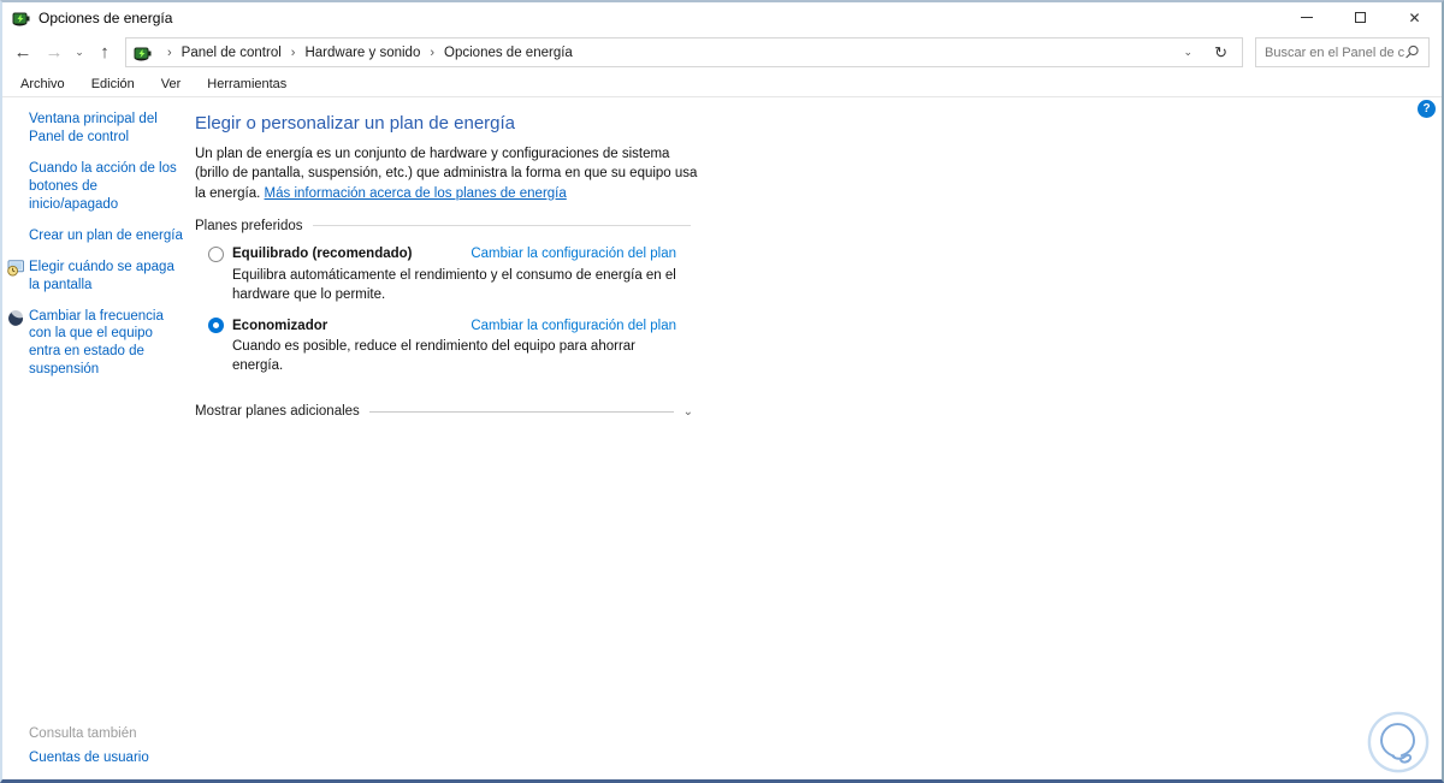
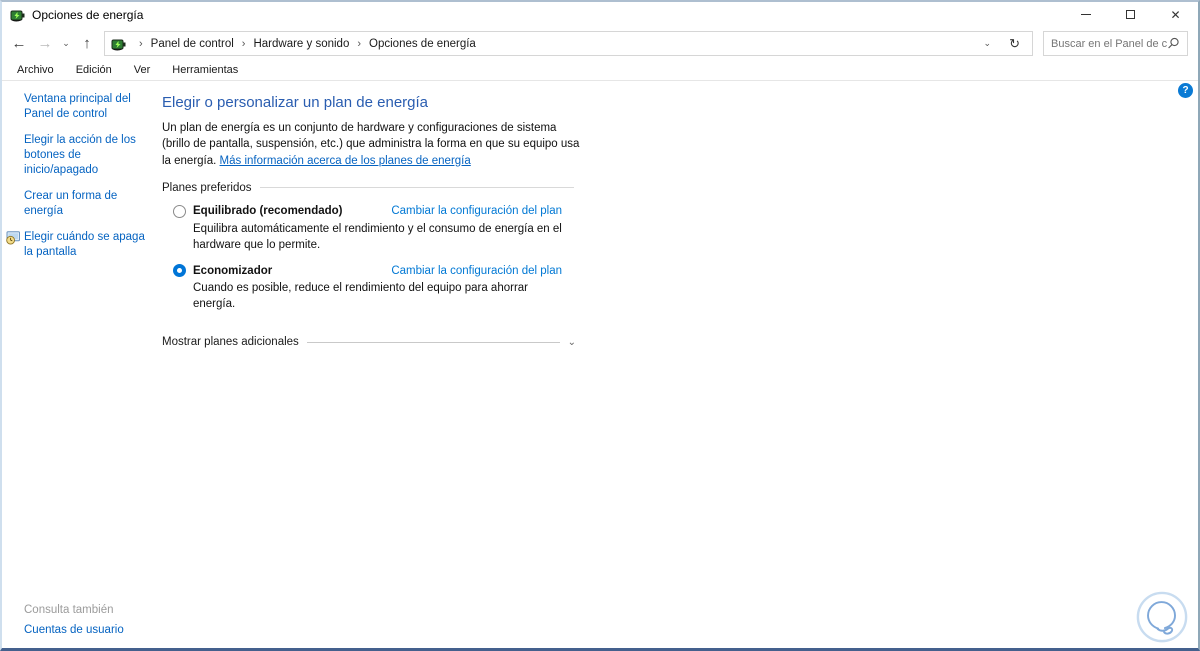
  Opciones de energía
  ✕
  ←
  →
  ⌄
  ↑
  ›
  Panel de control
  ›
  Hardware y sonido
  ›
  Opciones de energía
  ⌄
  ↻
  Buscar en el Panel de c
  Archivo
  Edición
  Ver
  Herramientas
  ?
  Ventana principal del Panel de control
- Cuando la acción de los botones de inicio/apagado
+ Elegir la acción de los botones de inicio/apagado
- Crear un plan de energía
+ Crear un forma de energía
  Elegir cuándo se apaga la pantalla
- Cambiar la frecuencia con la que el equipo entra en estado de suspensión
  Consulta también
  Cuentas de usuario
  Elegir o personalizar un plan de energía
  Un plan de energía es un conjunto de hardware y configuraciones de sistema (brillo de pantalla, suspensión, etc.) que administra la forma en que su equipo usa la energía. Más información acerca de los planes de energía
  Planes preferidos
  Equilibrado (recomendado)
  Cambiar la configuración del plan
  Equilibra automáticamente el rendimiento y el consumo de energía en el hardware que lo permite.
  Economizador
  Cambiar la configuración del plan
  Cuando es posible, reduce el rendimiento del equipo para ahorrar energía.
  Mostrar planes adicionales
  ⌄
